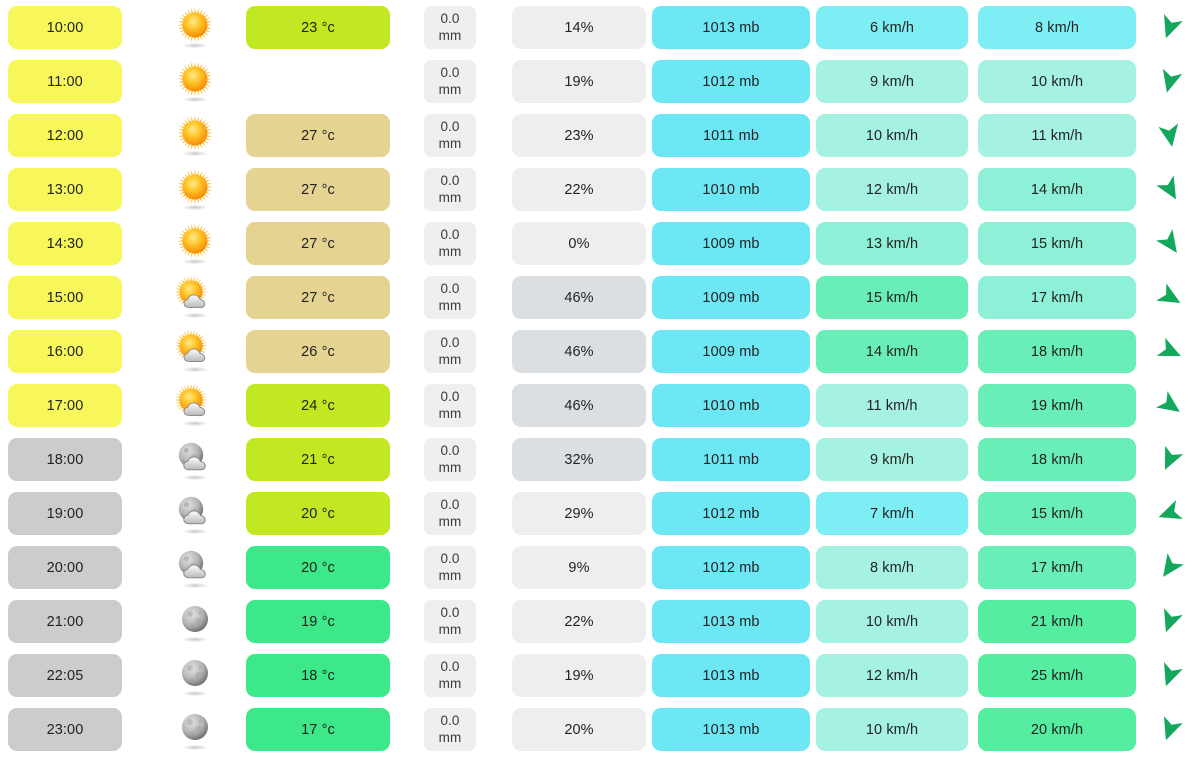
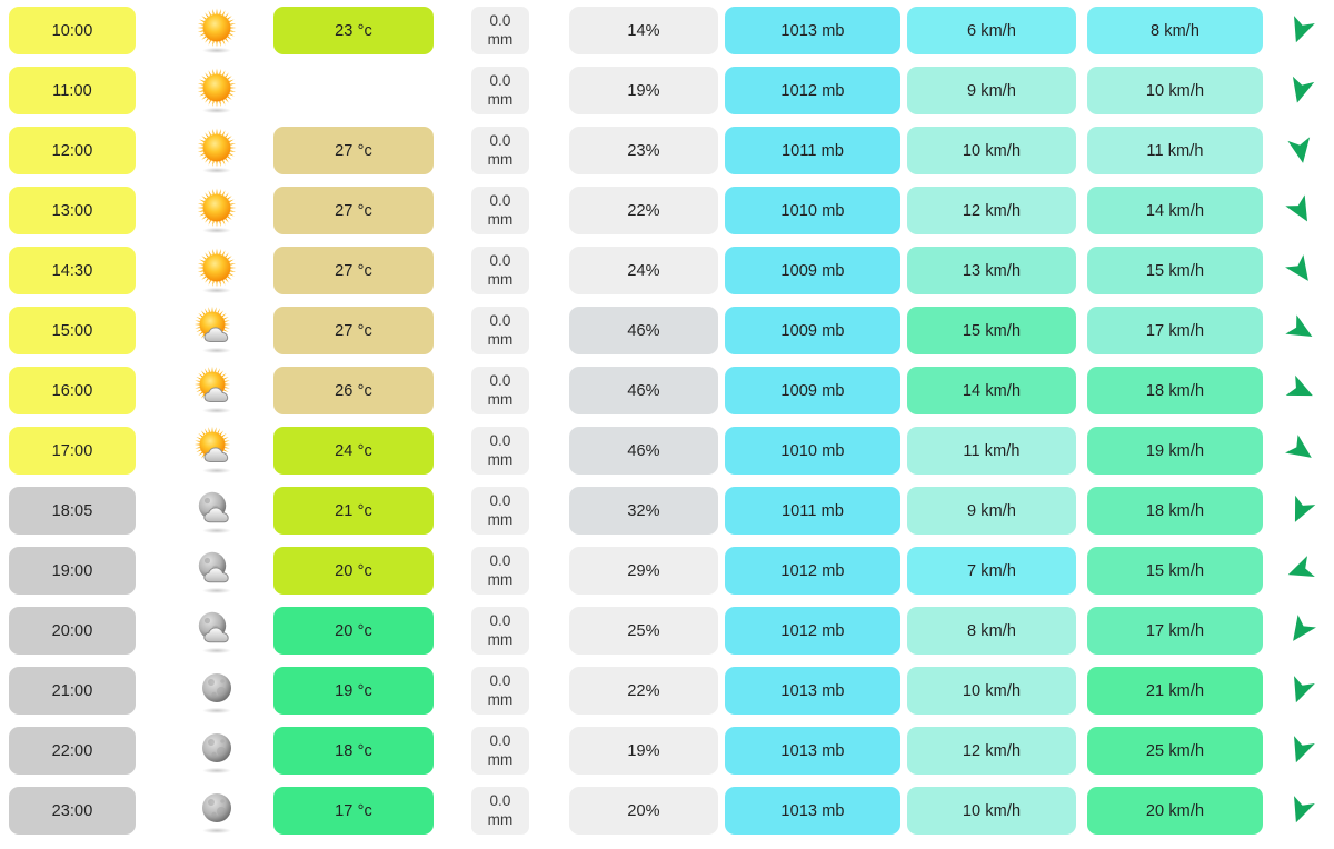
  10:00
  23 °c
  0.0
  mm
  14%
  1013 mb
  6 km/h
  8 km/h
  11:00
  0.0
  mm
  19%
  1012 mb
  9 km/h
  10 km/h
  12:00
  27 °c
  0.0
  mm
  23%
  1011 mb
  10 km/h
  11 km/h
  13:00
  27 °c
  0.0
  mm
  22%
  1010 mb
  12 km/h
  14 km/h
  14:30
  27 °c
  0.0
  mm
- 0%
+ 24%
  1009 mb
  13 km/h
  15 km/h
  15:00
  27 °c
  0.0
  mm
  46%
  1009 mb
  15 km/h
  17 km/h
  16:00
  26 °c
  0.0
  mm
  46%
  1009 mb
  14 km/h
  18 km/h
  17:00
  24 °c
  0.0
  mm
  46%
  1010 mb
  11 km/h
  19 km/h
- 18:00
+ 18:05
  21 °c
  0.0
  mm
  32%
  1011 mb
  9 km/h
  18 km/h
  19:00
  20 °c
  0.0
  mm
  29%
  1012 mb
  7 km/h
  15 km/h
  20:00
  20 °c
  0.0
  mm
- 9%
+ 25%
  1012 mb
  8 km/h
  17 km/h
  21:00
  19 °c
  0.0
  mm
  22%
  1013 mb
  10 km/h
  21 km/h
- 22:05
+ 22:00
  18 °c
  0.0
  mm
  19%
  1013 mb
  12 km/h
  25 km/h
  23:00
  17 °c
  0.0
  mm
  20%
  1013 mb
  10 km/h
  20 km/h
